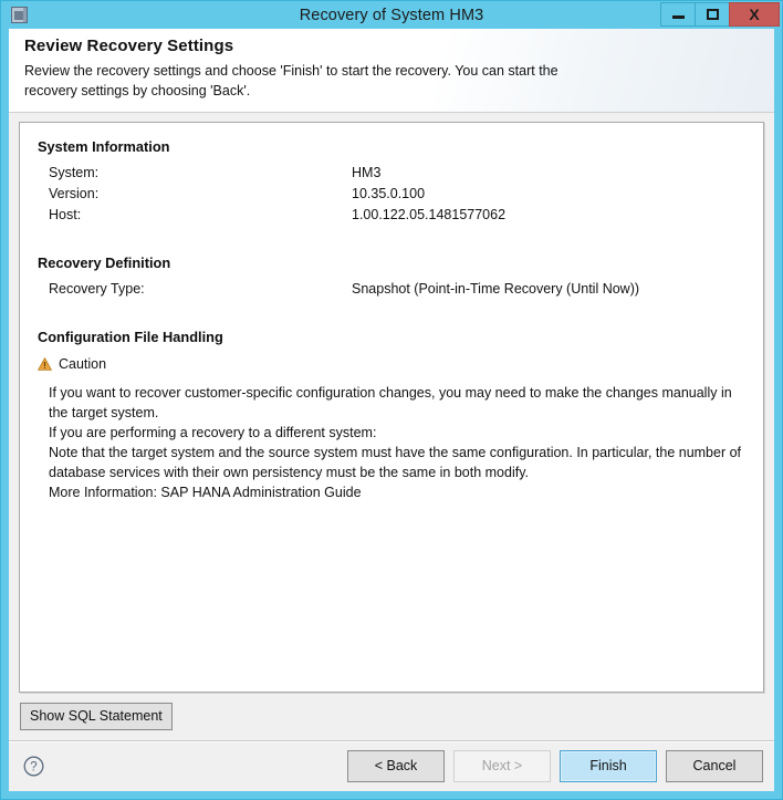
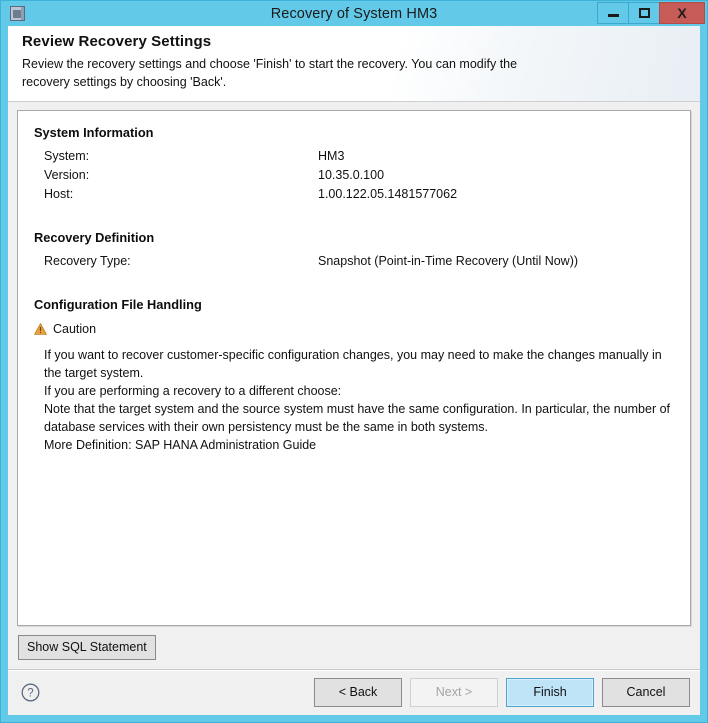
  Recovery of System HM3
  X
  Review Recovery Settings
- Review the recovery settings and choose 'Finish' to start the recovery. You can start the recovery settings by choosing 'Back'.
+ Review the recovery settings and choose 'Finish' to start the recovery. You can modify the recovery settings by choosing 'Back'.
  System Information
  System:
  HM3
  Version:
  10.35.0.100
  Host:
  1.00.122.05.1481577062
  Recovery Definition
  Recovery Type:
  Snapshot (Point-in-Time Recovery (Until Now))
  Configuration File Handling
  Caution
  If you want to recover customer-specific configuration changes, you may need to make the changes manually in the target system.
- If you are performing a recovery to a different system:
+ If you are performing a recovery to a different choose:
- Note that the target system and the source system must have the same configuration. In particular, the number of database services with their own persistency must be the same in both modify.
+ Note that the target system and the source system must have the same configuration. In particular, the number of database services with their own persistency must be the same in both systems.
- More Information: SAP HANA Administration Guide
+ More Definition: SAP HANA Administration Guide
  Show SQL Statement
  ?
  < Back
  Next >
  Finish
  Cancel
